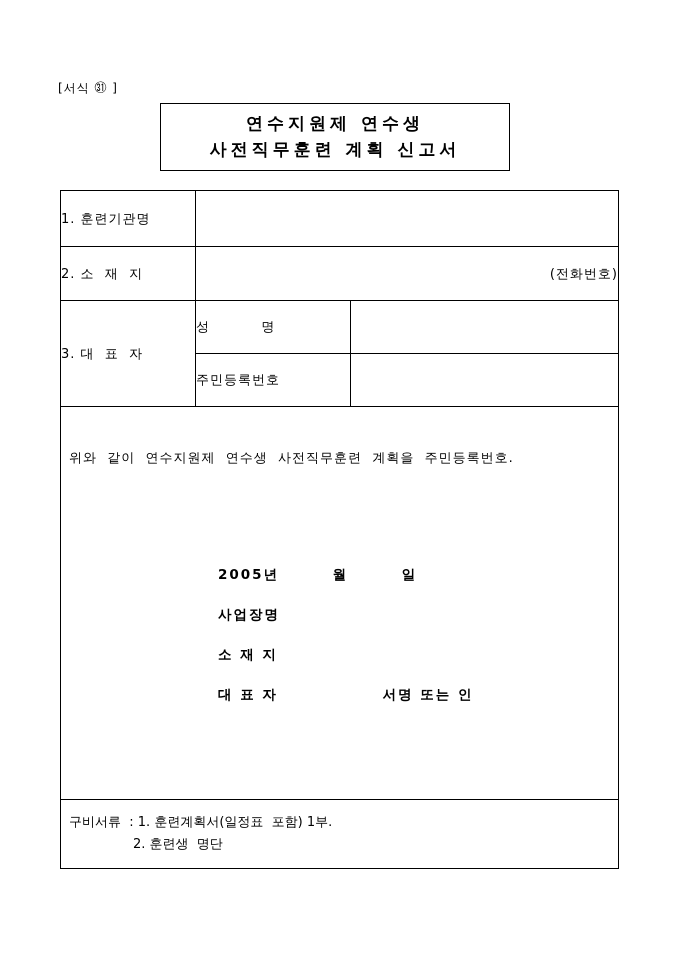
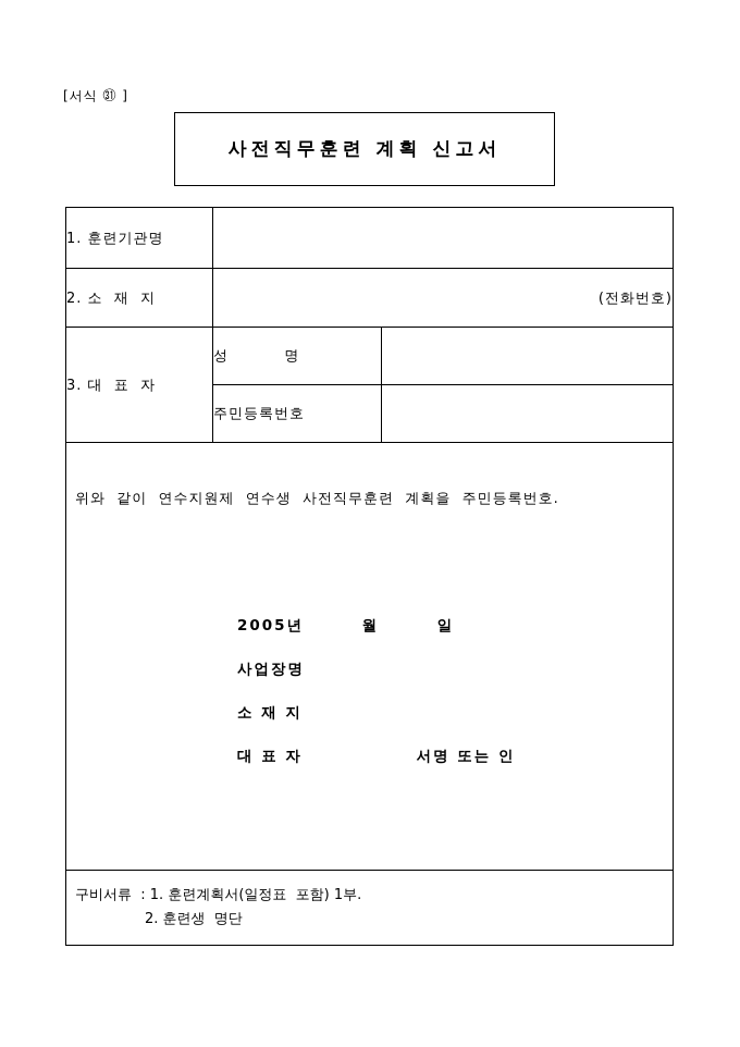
  [서식 ㉛ ]
- 연수지원제 연수생
  사전직무훈련 계획 신고서
  1. 훈련기관명
  2. 소 재 지	(전화번호)
  3. 대 표 자	성 명
  주민등록번호
  위와 같이 연수지원제 연수생 사전직무훈련 계획을 주민등록번호. 2005년 월 일 사업장명 소 재 지 대 표 자 서명 또는 인
  구비서류 : 1. 훈련계획서(일정표 포함) 1부. 2. 훈련생 명단
